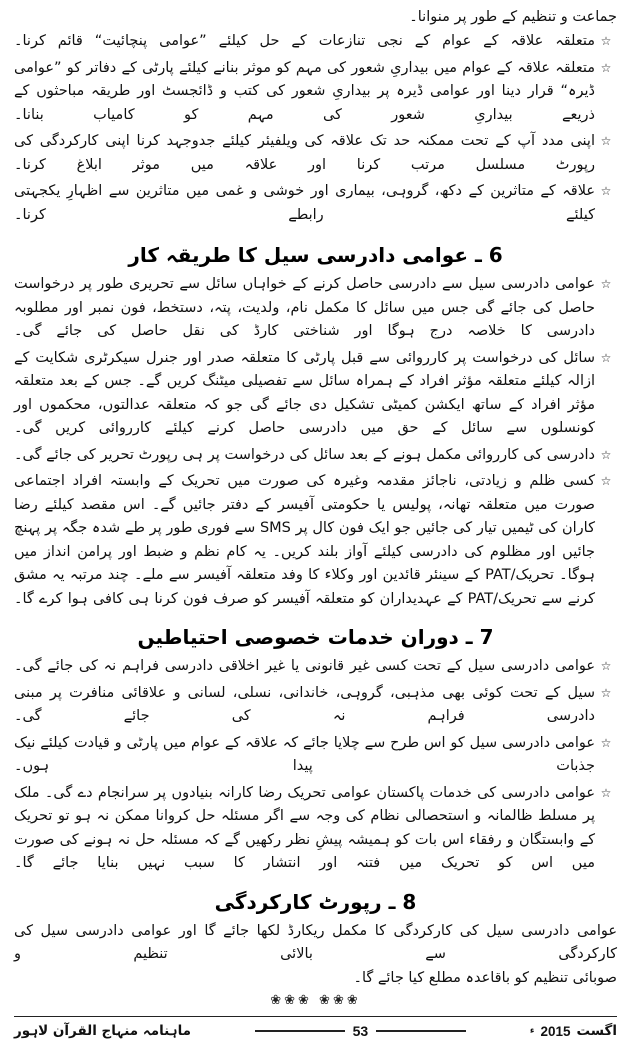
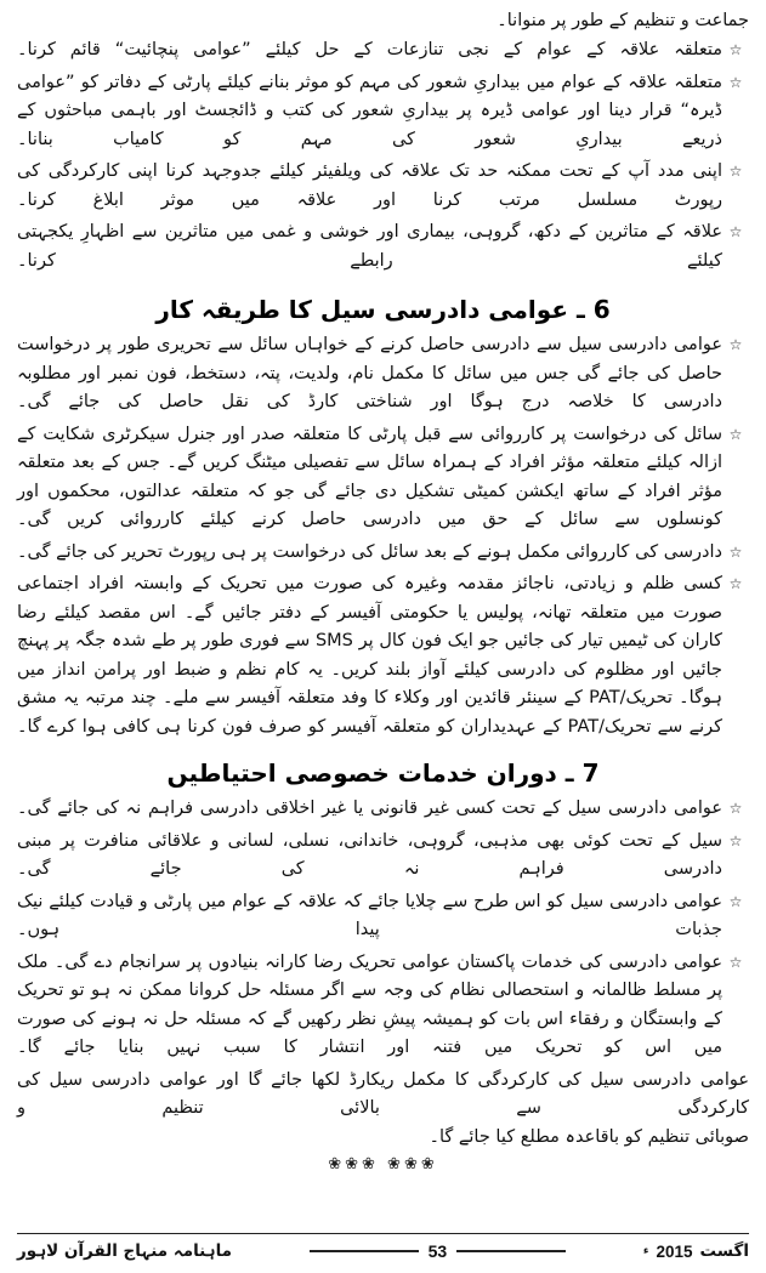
  جماعت و تنظیم کے طور پر منوانا۔
  ☆
  متعلقہ علاقہ کے عوام کے نجی تنازعات کے حل کیلئے ”عوامی پنچائیت“ قائم کرنا۔
  ☆
- متعلقہ علاقہ کے عوام میں بیداریِ شعور کی مہم کو موثر بنانے کیلئے پارٹی کے دفاتر کو ”عوامی ڈیرہ“ قرار دینا اور عوامی ڈیرہ پر بیداریِ شعور کی کتب و ڈائجسٹ اور طریقہ مباحثوں کے ذریعے بیداریِ شعور کی مہم کو کامیاب بنانا۔
+ متعلقہ علاقہ کے عوام میں بیداریِ شعور کی مہم کو موثر بنانے کیلئے پارٹی کے دفاتر کو ”عوامی ڈیرہ“ قرار دینا اور عوامی ڈیرہ پر بیداریِ شعور کی کتب و ڈائجسٹ اور باہمی مباحثوں کے ذریعے بیداریِ شعور کی مہم کو کامیاب بنانا۔
  ☆
  اپنی مدد آپ کے تحت ممکنہ حد تک علاقہ کی ویلفیئر کیلئے جدوجہد کرنا اپنی کارکردگی کی رپورٹ مسلسل مرتب کرنا اور علاقہ میں موثر ابلاغ کرنا۔
  ☆
  علاقہ کے متاثرین کے دکھ، گروہی، بیماری اور خوشی و غمی میں متاثرین سے اظہارِ یکجہتی کیلئے رابطے کرنا۔
  6 ـ عوامی دادرسی سیل کا طریقہ کار
  ☆
  عوامی دادرسی سیل سے دادرسی حاصل کرنے کے خواہاں سائل سے تحریری طور پر درخواست حاصل کی جائے گی جس میں سائل کا مکمل نام، ولدیت، پتہ، دستخط، فون نمبر اور مطلوبہ دادرسی کا خلاصہ درج ہوگا اور شناختی کارڈ کی نقل حاصل کی جائے گی۔
  ☆
  سائل کی درخواست پر کارروائی سے قبل پارٹی کا متعلقہ صدر اور جنرل سیکرٹری شکایت کے ازالہ کیلئے متعلقہ مؤثر افراد کے ہمراہ سائل سے تفصیلی میٹنگ کریں گے۔ جس کے بعد متعلقہ مؤثر افراد کے ساتھ ایکشن کمیٹی تشکیل دی جائے گی جو کہ متعلقہ عدالتوں، محکموں اور کونسلوں سے سائل کے حق میں دادرسی حاصل کرنے کیلئے کارروائی کریں گی۔
  ☆
  دادرسی کی کارروائی مکمل ہونے کے بعد سائل کی درخواست پر ہی رپورٹ تحریر کی جائے گی۔
  ☆
  کسی ظلم و زیادتی، ناجائز مقدمہ وغیرہ کی صورت میں تحریک کے وابستہ افراد اجتماعی صورت میں متعلقہ تھانہ، پولیس یا حکومتی آفیسر کے دفتر جائیں گے۔ اس مقصد کیلئے رضا کاران کی ٹیمیں تیار کی جائیں جو ایک فون کال پر SMS سے فوری طور پر طے شدہ جگہ پر پہنچ جائیں اور مظلوم کی دادرسی کیلئے آواز بلند کریں۔ یہ کام نظم و ضبط اور پرامن انداز میں ہوگا۔ تحریک/PAT کے سینئر قائدین اور وکلاء کا وفد متعلقہ آفیسر سے ملے۔ چند مرتبہ یہ مشق کرنے سے تحریک/PAT کے عہدیداران کو متعلقہ آفیسر کو صرف فون کرنا ہی کافی ہوا کرے گا۔
  7 ـ دوران خدمات خصوصی احتیاطیں
  ☆
  عوامی دادرسی سیل کے تحت کسی غیر قانونی یا غیر اخلاقی دادرسی فراہم نہ کی جائے گی۔
  ☆
  سیل کے تحت کوئی بھی مذہبی، گروہی، خاندانی، نسلی، لسانی و علاقائی منافرت پر مبنی دادرسی فراہم نہ کی جائے گی۔
  ☆
  عوامی دادرسی سیل کو اس طرح سے چلایا جائے کہ علاقہ کے عوام میں پارٹی و قیادت کیلئے نیک جذبات پیدا ہوں۔
  ☆
  عوامی دادرسی کی خدمات پاکستان عوامی تحریک رضا کارانہ بنیادوں پر سرانجام دے گی۔ ملک پر مسلط ظالمانہ و استحصالی نظام کی وجہ سے اگر مسئلہ حل کروانا ممکن نہ ہو تو تحریک کے وابستگان و رفقاء اس بات کو ہمیشہ پیشِ نظر رکھیں گے کہ مسئلہ حل نہ ہونے کی صورت میں اس کو تحریک میں فتنہ اور انتشار کا سبب نہیں بنایا جائے گا۔
- 8 ـ رپورٹ کارکردگی
  عوامی دادرسی سیل کی کارکردگی کا مکمل ریکارڈ لکھا جائے گا اور عوامی دادرسی سیل کی کارکردگی سے بالائی تنظیم و
  صوبائی تنظیم کو باقاعدہ مطلع کیا جائے گا۔
  ❀❀❀ ❀❀❀
  اگست
  2015
  ء
  53
  ماہنامہ منہاج القرآن لاہور
